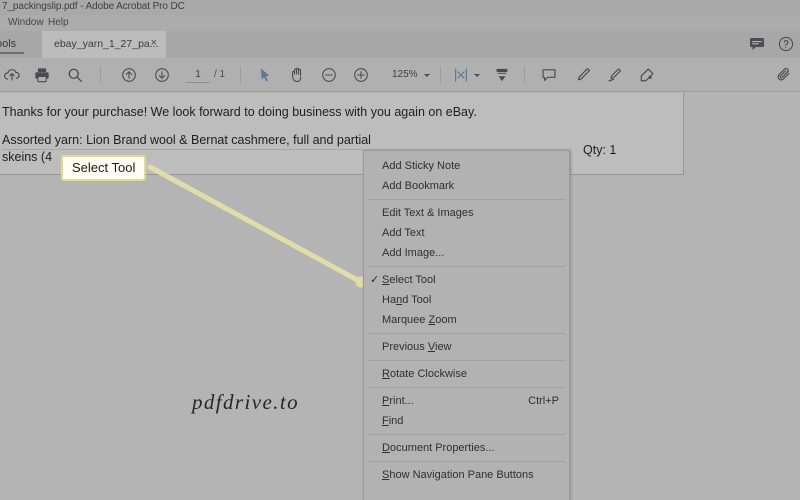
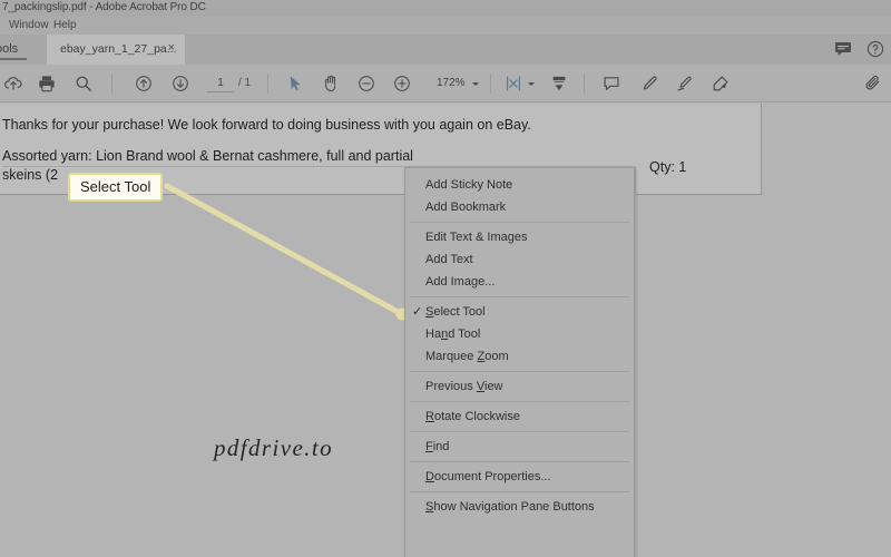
  7_packingslip.pdf - Adobe Acrobat Pro DC
  Window
  Help
  ols
  ebay_yarn_1_27_pa...
  ×
  1
  / 1
- 125%
+ 172%
  Thanks for your purchase! We look forward to doing business with you again on eBay.
  Assorted yarn: Lion Brand wool & Bernat cashmere, full and partial
- skeins (4
+ skeins (2
  Qty: 1
  pdfdrive.to
  Select Tool
  Add Sticky Note
  Add Bookmark
  Edit Text & Images
  Add Text
  Add Image...
  ✓
  Select Tool
  Hand Tool
  Marquee Zoom
  Previous View
  Rotate Clockwise
- Print...
- Ctrl+P
  Find
  Document Properties...
  Show Navigation Pane Buttons
